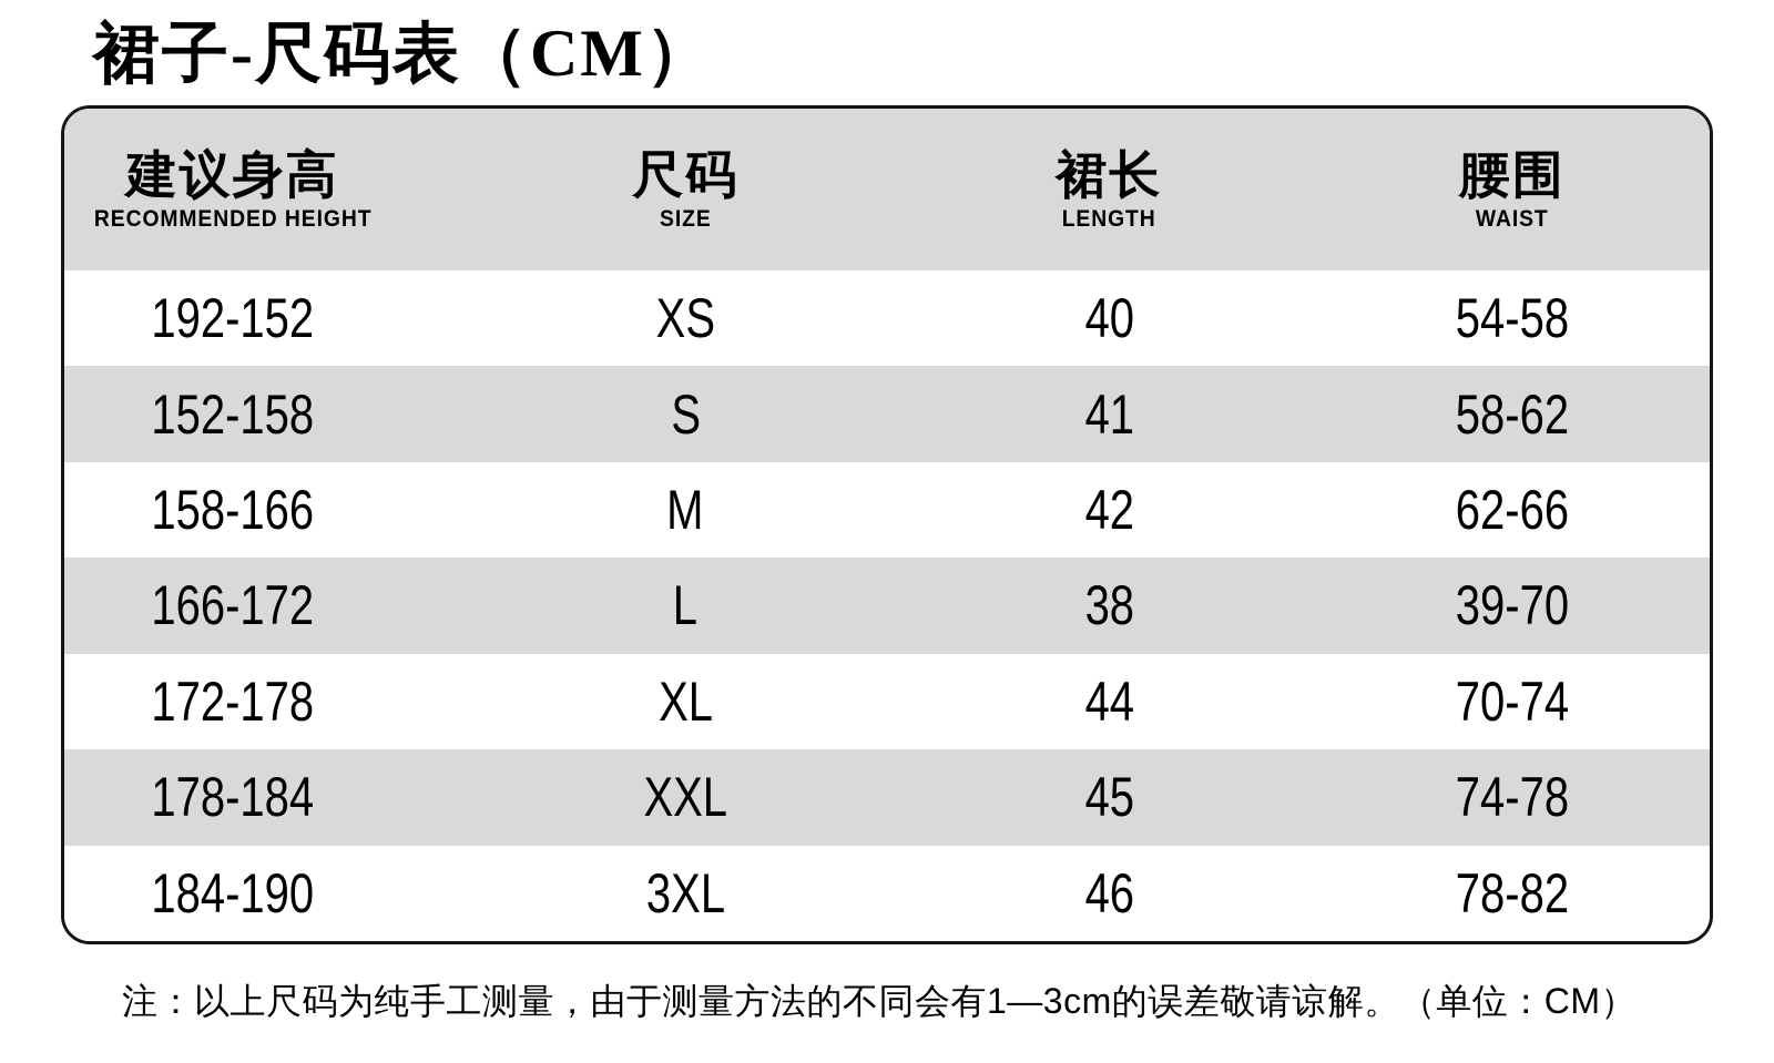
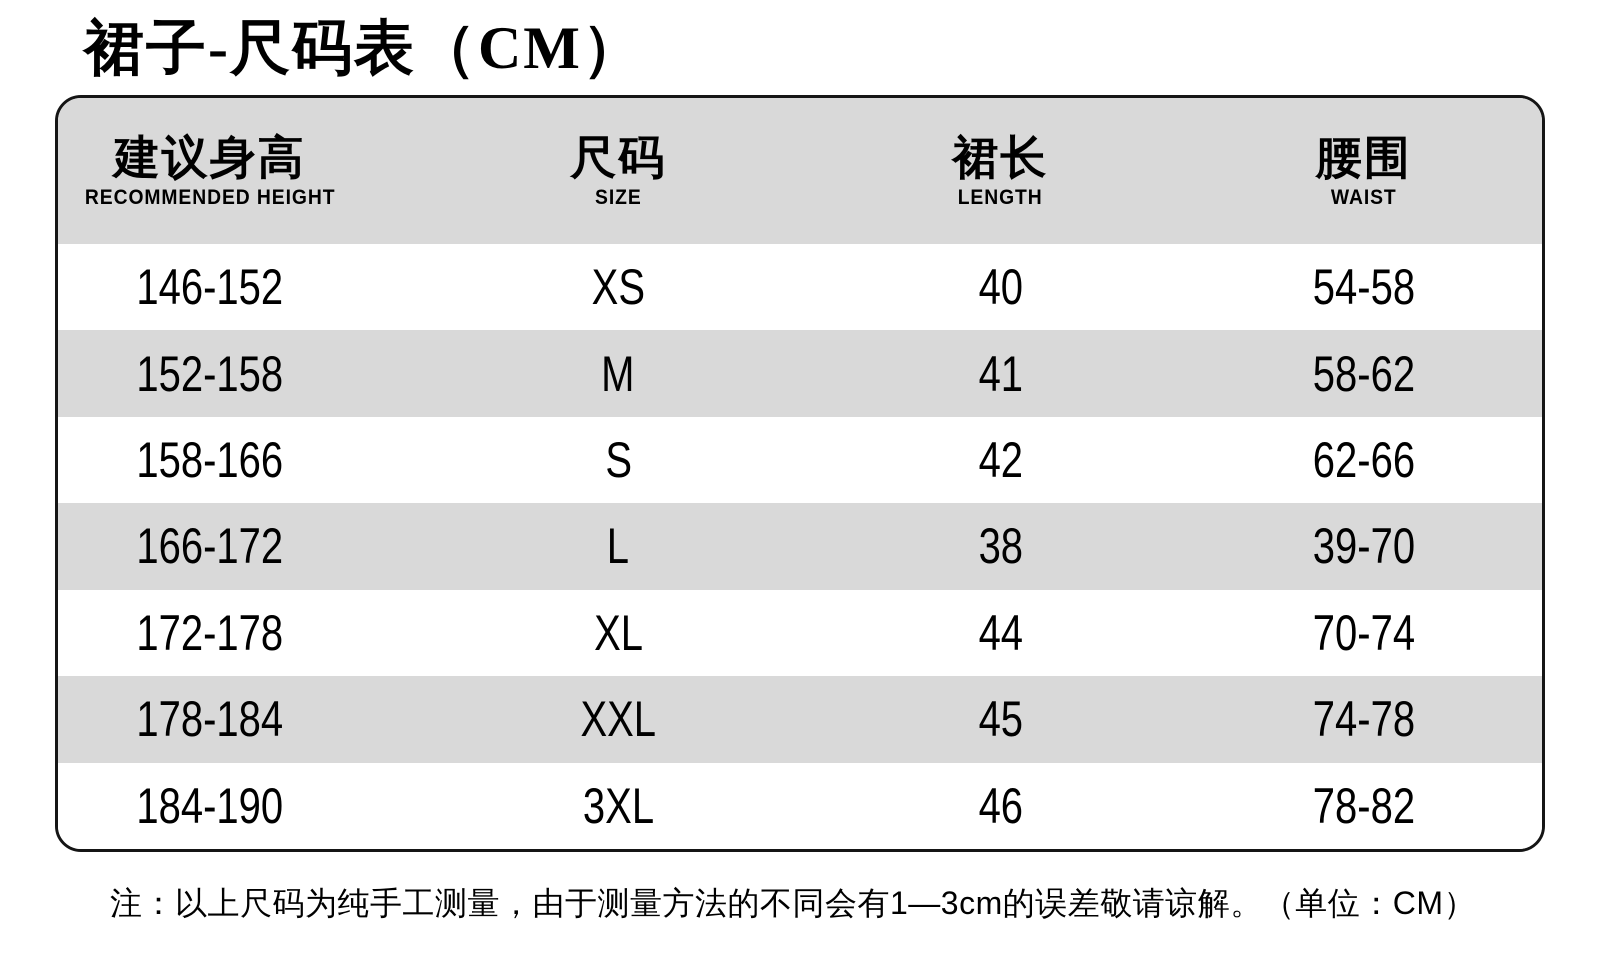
  裙子-尺码表（CM）
  建议身高
  RECOMMENDED HEIGHT
  尺码
  SIZE
  裙长
  LENGTH
  腰围
  WAIST
- 192-152
+ 146-152
  XS
  40
  54-58
  152-158
- S
+ M
  41
  58-62
  158-166
- M
+ S
  42
  62-66
  166-172
  L
  38
  39-70
  172-178
  XL
  44
  70-74
  178-184
  XXL
  45
  74-78
  184-190
  3XL
  46
  78-82
  注：以上尺码为纯手工测量，由于测量方法的不同会有1—3cm的误差敬请谅解。（单位：CM）
